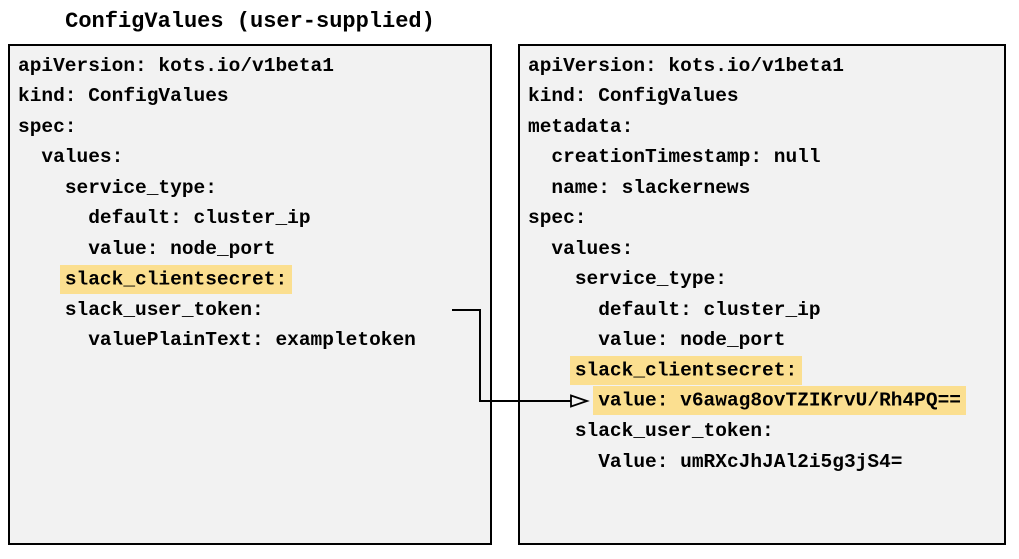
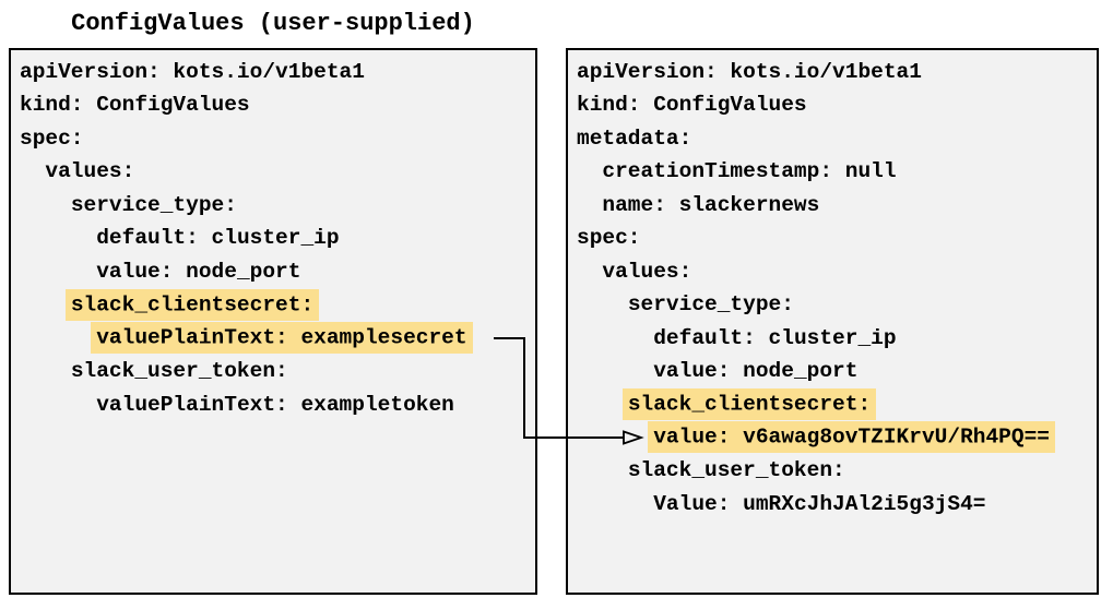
  ConfigValues (user-supplied)
  apiVersion: kots.io/v1beta1
  kind: ConfigValues
  spec:
  values:
  service_type:
  default: cluster_ip
  value: node_port
  slack_clientsecret:
+ valuePlainText: examplesecret
  slack_user_token:
  valuePlainText: exampletoken
  apiVersion: kots.io/v1beta1
  kind: ConfigValues
  metadata:
  creationTimestamp: null
  name: slackernews
  spec:
  values:
  service_type:
  default: cluster_ip
  value: node_port
  slack_clientsecret:
  value: v6awag8ovTZIKrvU/Rh4PQ==
  slack_user_token:
  Value: umRXcJhJAl2i5g3jS4=
